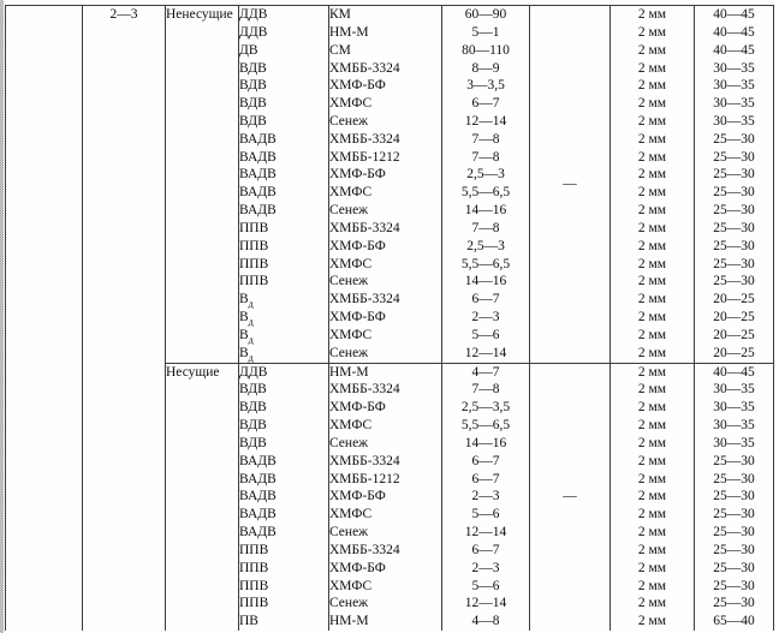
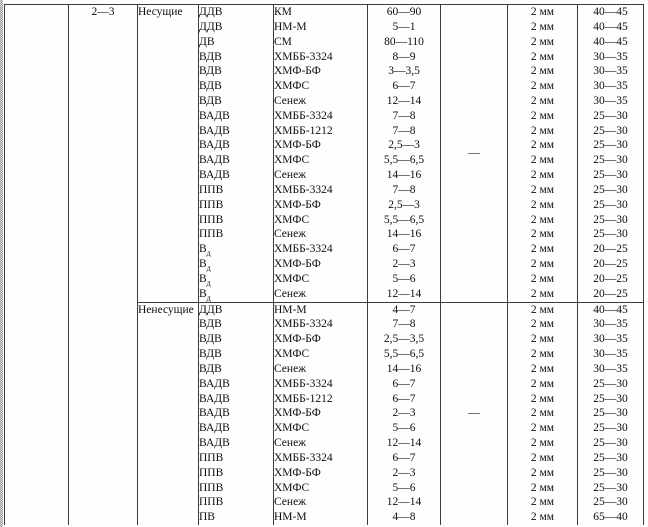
- 	2—3	Ненесущие	ДДВ	КМ	60—90	—	2 мм	40—45
+ 	2—3	Несущие	ДДВ	КМ	60—90	—	2 мм	40—45
  ДДВ	НМ-М	5—1	2 мм	40—45
  ДВ	СМ	80—110	2 мм	40—45
  ВДВ	ХМББ-3324	8—9	2 мм	30—35
  ВДВ	ХМФ-БФ	3—3,5	2 мм	30—35
  ВДВ	ХМФС	6—7	2 мм	30—35
  ВДВ	Сенеж	12—14	2 мм	30—35
  ВАДВ	ХМББ-3324	7—8	2 мм	25—30
  ВАДВ	ХМББ-1212	7—8	2 мм	25—30
  ВАДВ	ХМФ-БФ	2,5—3	2 мм	25—30
  ВАДВ	ХМФС	5,5—6,5	2 мм	25—30
  ВАДВ	Сенеж	14—16	2 мм	25—30
  ППВ	ХМББ-3324	7—8	2 мм	25—30
  ППВ	ХМФ-БФ	2,5—3	2 мм	25—30
  ППВ	ХМФС	5,5—6,5	2 мм	25—30
  ППВ	Сенеж	14—16	2 мм	25—30
  Вд	ХМББ-3324	6—7	2 мм	20—25
  Вд	ХМФ-БФ	2—3	2 мм	20—25
  Вд	ХМФС	5—6	2 мм	20—25
  Вд	Сенеж	12—14	2 мм	20—25
- Несущие	ДДВ	НМ-М	4—7	—	2 мм	40—45
+ Ненесущие	ДДВ	НМ-М	4—7	—	2 мм	40—45
  ВДВ	ХМББ-3324	7—8	2 мм	30—35
  ВДВ	ХМФ-БФ	2,5—3,5	2 мм	30—35
  ВДВ	ХМФС	5,5—6,5	2 мм	30—35
  ВДВ	Сенеж	14—16	2 мм	30—35
  ВАДВ	ХМББ-3324	6—7	2 мм	25—30
  ВАДВ	ХМББ-1212	6—7	2 мм	25—30
  ВАДВ	ХМФ-БФ	2—3	2 мм	25—30
  ВАДВ	ХМФС	5—6	2 мм	25—30
  ВАДВ	Сенеж	12—14	2 мм	25—30
  ППВ	ХМББ-3324	6—7	2 мм	25—30
  ППВ	ХМФ-БФ	2—3	2 мм	25—30
  ППВ	ХМФС	5—6	2 мм	25—30
  ППВ	Сенеж	12—14	2 мм	25—30
  ПВ	НМ-М	4—8	2 мм	65—40
